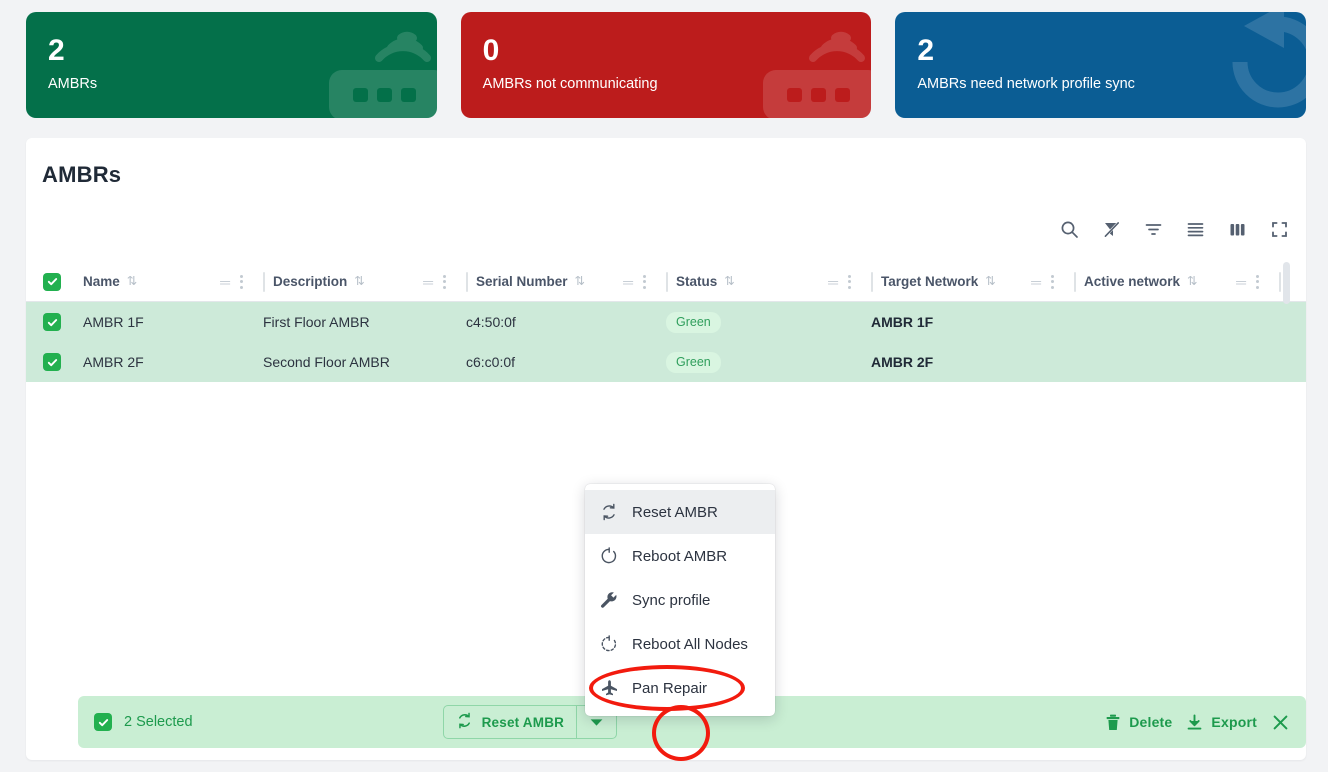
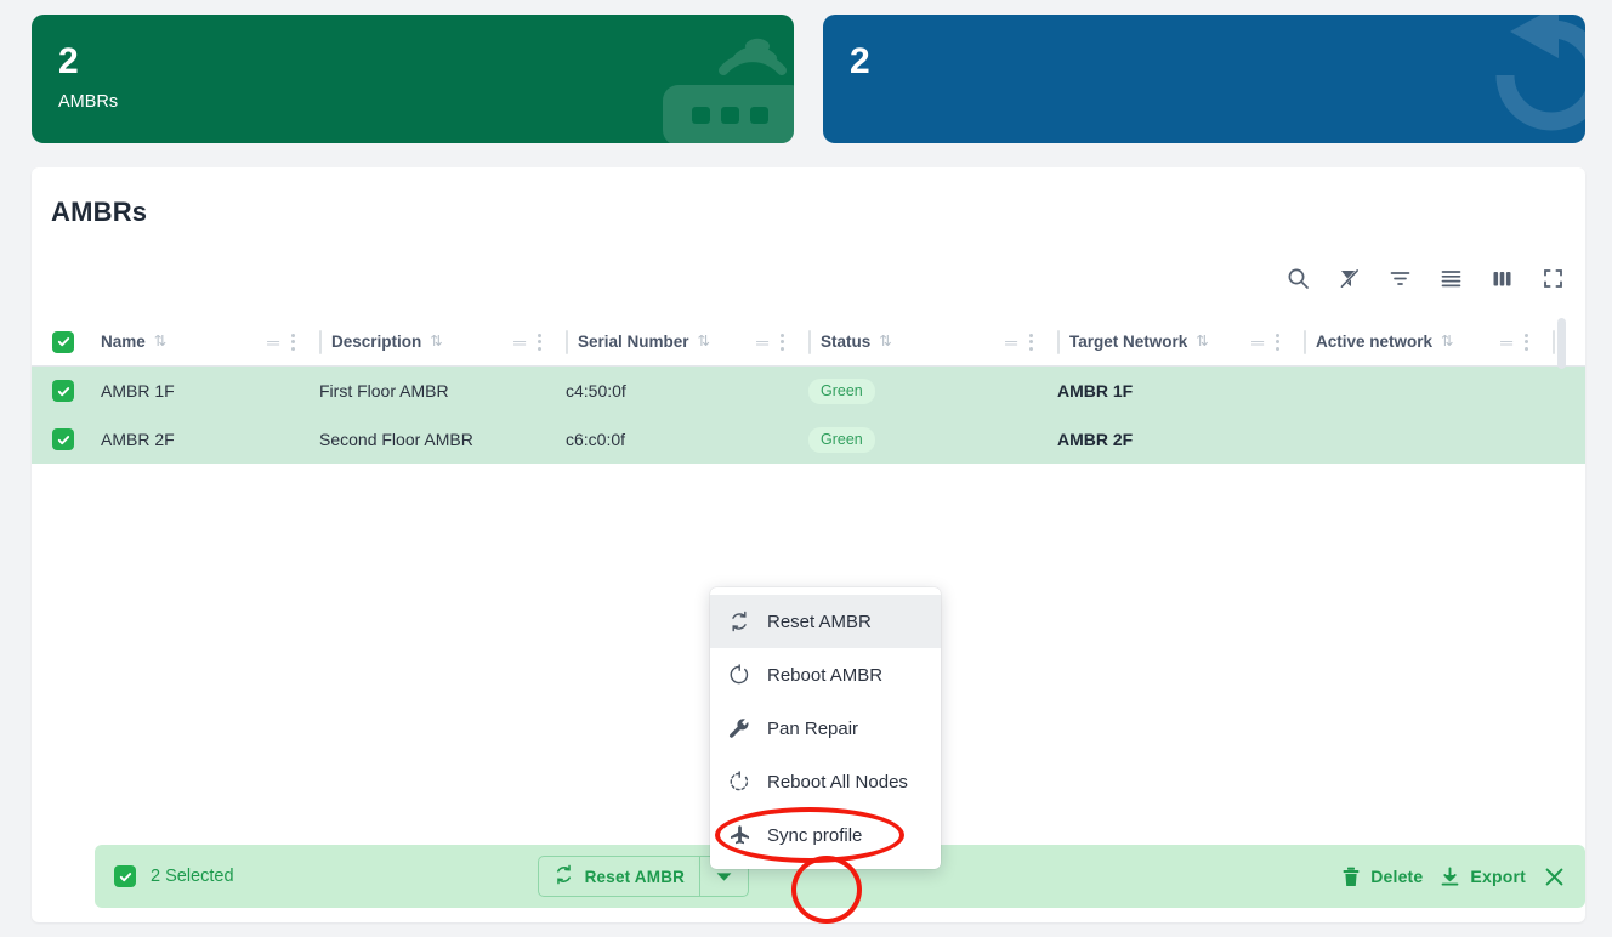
  2
  AMBRs
- 0
- AMBRs not communicating
  2
- AMBRs need network profile sync
  AMBRs
  Name
  ⇅
  ═
  Description
  ⇅
  ═
  Serial Number
  ⇅
  ═
  Status
  ⇅
  ═
  Target Network
  ⇅
  ═
  Active network
  ⇅
  ═
  AMBR 1F
  First Floor AMBR
  c4:50:0f
  Green
  AMBR 1F
  AMBR 2F
  Second Floor AMBR
  c6:c0:0f
  Green
  AMBR 2F
  2 Selected
  Reset AMBR
  Delete
  Export
  Reset AMBR
  Reboot AMBR
- Sync profile
+ Pan Repair
  Reboot All Nodes
- Pan Repair
+ Sync profile
